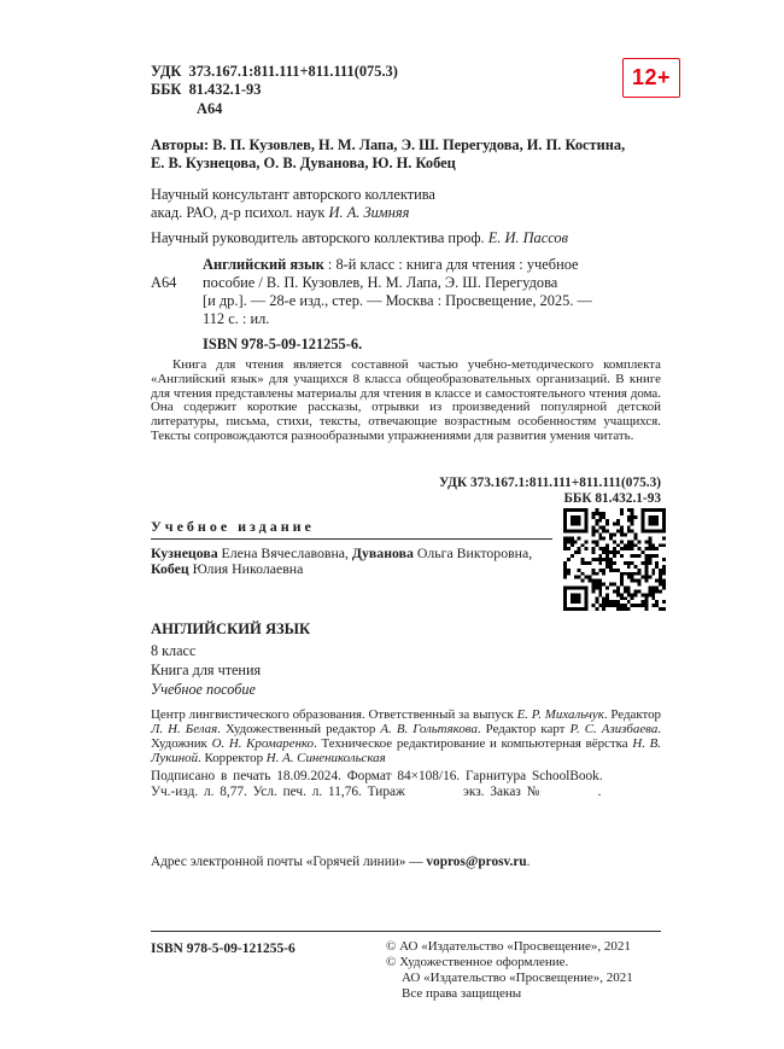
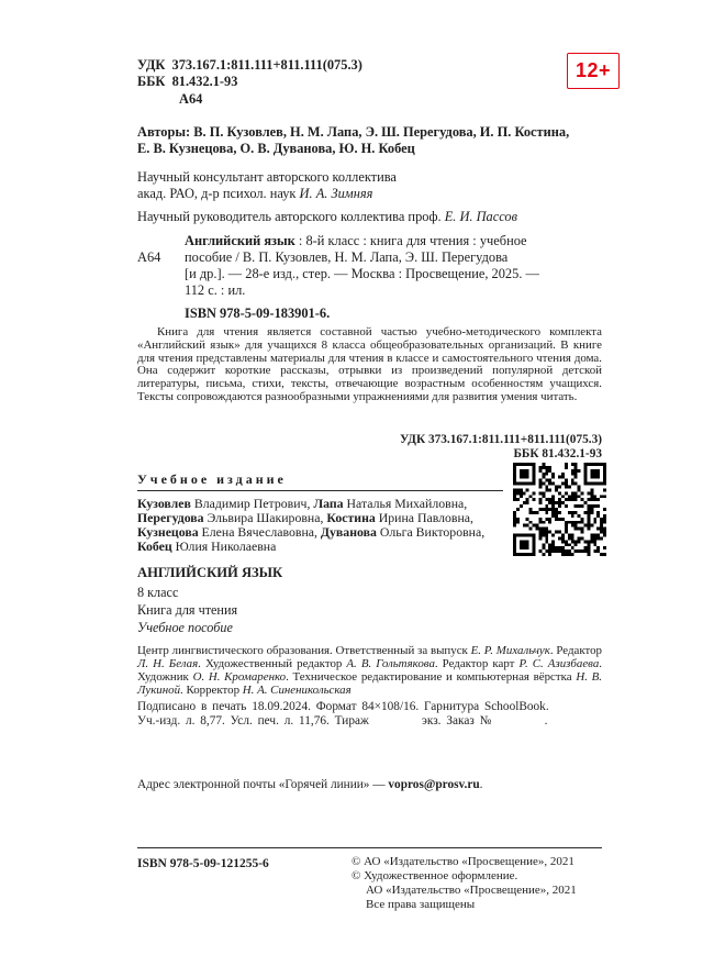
  УДК 373.167.1:811.111+811.111(075.3)
  ББК 81.432.1-93
  А64
  12+
  Авторы: В. П. Кузовлев, Н. М. Лапа, Э. Ш. Перегудова, И. П. Костина,
  Е. В. Кузнецова, О. В. Дуванова, Ю. Н. Кобец
  Научный консультант авторского коллектива
  акад. РАО, д-р психол. наук И. А. Зимняя
  Научный руководитель авторского коллектива проф. Е. И. Пассов
  А64
  Английский язык : 8-й класс : книга для чтения : учебное
  пособие / В. П. Кузовлев, Н. М. Лапа, Э. Ш. Перегудова
  [и др.]. — 28-е изд., стер. — Москва : Просвещение, 2025. —
  112 с. : ил.
- ISBN 978-5-09-121255-6.
+ ISBN 978-5-09-183901-6.
  Книга для чтения является составной частью учебно-методического комплекта «Английский язык» для учащихся 8 класса общеобразовательных организаций. В книге для чтения представлены материалы для чтения в классе и самостоятельного чтения дома. Она содержит короткие рассказы, отрывки из произведений популярной детской литературы, письма, стихи, тексты, отвечающие возрастным особенностям учащихся. Тексты сопровождаются разнообразными упражнениями для развития умения читать.
  УДК 373.167.1:811.111+811.111(075.3)
  ББК 81.432.1-93
  Учебное издание
+ Кузовлев Владимир Петрович, Лапа Наталья Михайловна,
+ Перегудова Эльвира Шакировна, Костина Ирина Павловна,
  Кузнецова Елена Вячеславовна, Дуванова Ольга Викторовна,
  Кобец Юлия Николаевна
  АНГЛИЙСКИЙ ЯЗЫК
  8 класс
  Книга для чтения
  Учебное пособие
  Центр лингвистического образования. Ответственный за выпуск Е. Р. Михальчук. Редактор Л. Н. Белая. Художественный редактор А. В. Гольтякова. Редактор карт Р. С. Азизбаева. Художник О. Н. Кромаренко. Техническое редактирование и компьютерная вёрстка Н. В. Лукиной. Корректор Н. А. Синеникольская
  Подписано в печать 18.09.2024. Формат 84×108/16. Гарнитура SchoolBook.
  Уч.-изд. л. 8,77. Усл. печ. л. 11,76. Тираж экз. Заказ № .
  Адрес электронной почты «Горячей линии» — vopros@prosv.ru.
  ISBN 978-5-09-121255-6
  © АО «Издательство «Просвещение», 2021
  © Художественное оформление.
  АО «Издательство «Просвещение», 2021
  Все права защищены
